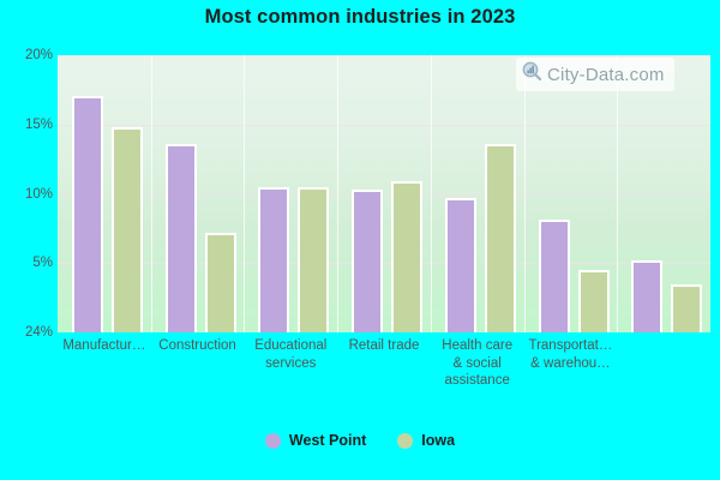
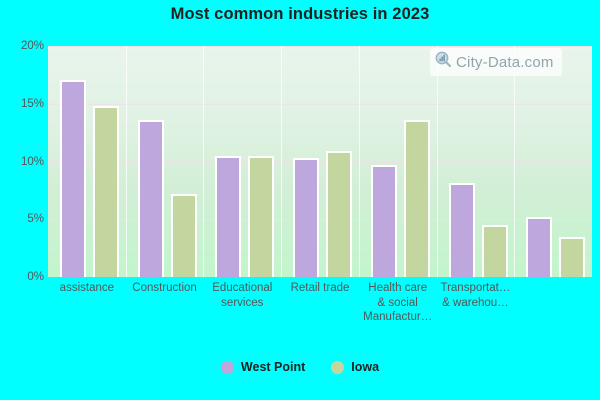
  Most common industries in 2023
- 24%
+ 0%
  5%
  10%
  15%
  20%
- Manufactur…
+ assistance
  Construction
  Educational
  services
  Retail trade
  Health care
  & social
- assistance
+ Manufactur…
  Transportat…
  & warehou…
  West Point
  Iowa
  City-Data.com
